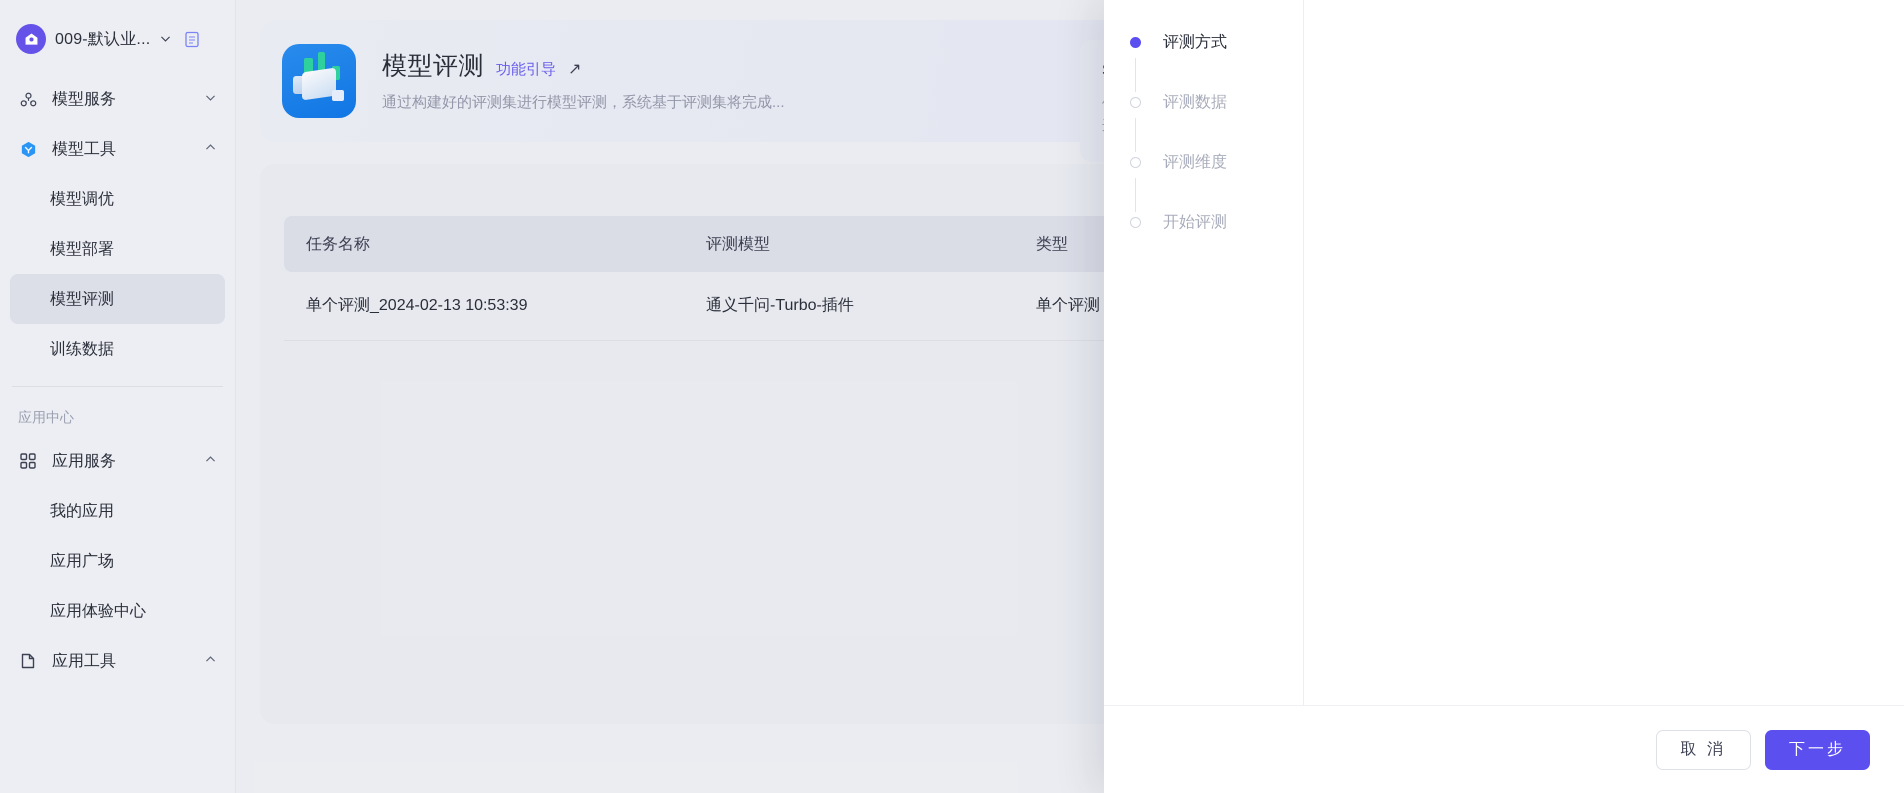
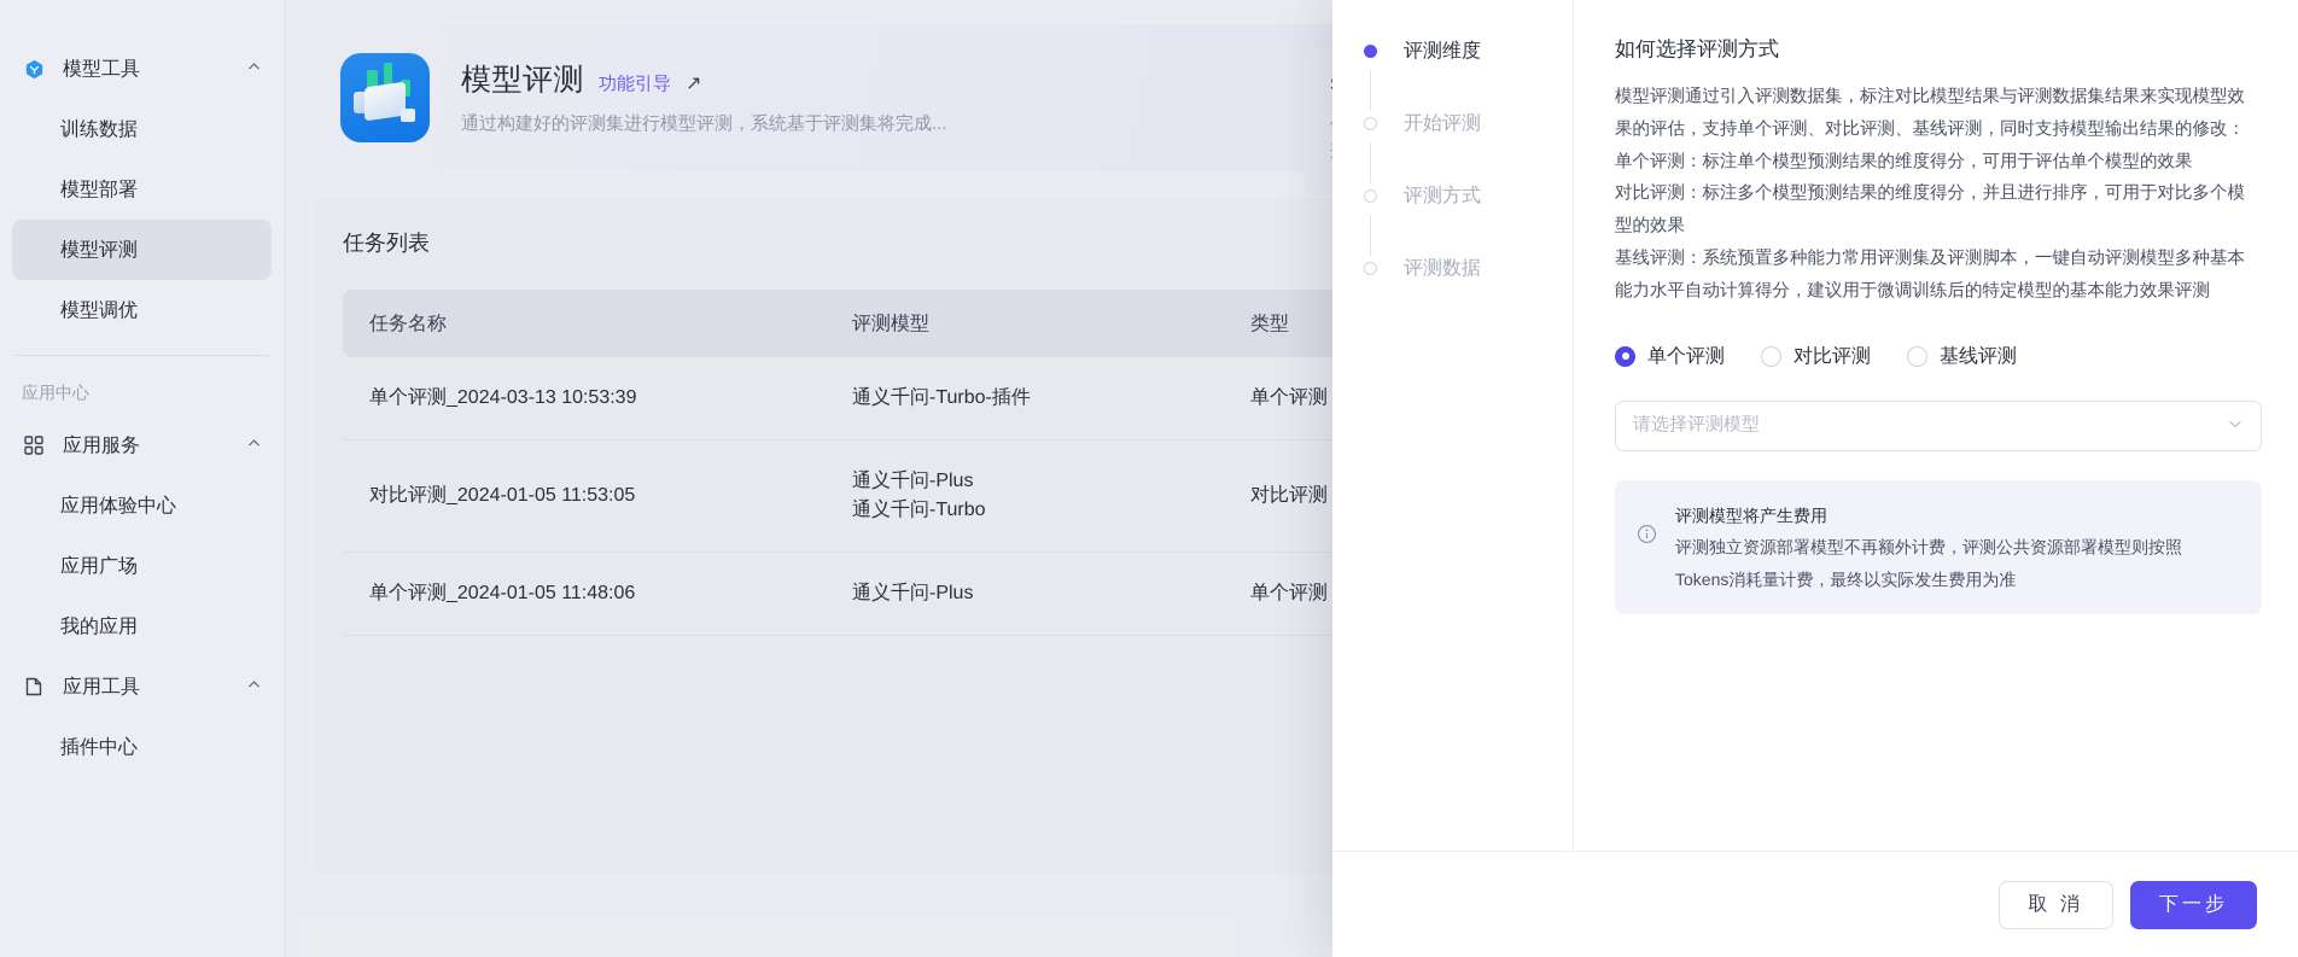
- 009-默认业...
- 模型服务
  模型工具
- 模型调优
+ 训练数据
  模型部署
  模型评测
- 训练数据
+ 模型调优
  应用中心
  应用服务
- 我的应用
+ 应用体验中心
  应用广场
- 应用体验中心
+ 我的应用
  应用工具
+ 插件中心
  模型评测
  功能引导
  ↗
  通过构建好的评测集进行模型评测，系统基于评测集将完成...
+ 任务列表
  任务名称	评测模型	类型
- 单个评测_2024-02-13 10:53:39	通义千问-Turbo-插件	单个评测
+ 单个评测_2024-03-13 10:53:39	通义千问-Turbo-插件	单个评测
+ 对比评测_2024-01-05 11:53:05	通义千问-Plus 通义千问-Turbo	对比评测
+ 单个评测_2024-01-05 11:48:06	通义千问-Plus	单个评测
- 评测方式
+ 评测维度
- 评测数据
+ 开始评测
- 评测维度
+ 评测方式
- 开始评测
+ 评测数据
+ 如何选择评测方式
+ 模型评测通过引入评测数据集，标注对比模型结果与评测数据集结果来实现模型效果的评估，支持单个评测、对比评测、基线评测，同时支持模型输出结果的修改：
+ 单个评测：标注单个模型预测结果的维度得分，可用于评估单个模型的效果
+ 对比评测：标注多个模型预测结果的维度得分，并且进行排序，可用于对比多个模型的效果
+ 基线评测：系统预置多种能力常用评测集及评测脚本，一键自动评测模型多种基本能力水平自动计算得分，建议用于微调训练后的特定模型的基本能力效果评测
+ 单个评测
+ 对比评测
+ 基线评测
+ 请选择评测模型
+ 评测模型将产生费用
+ 评测独立资源部署模型不再额外计费，评测公共资源部署模型则按照
+ Tokens消耗量计费，最终以实际发生费用为准
  取 消
  下一步
